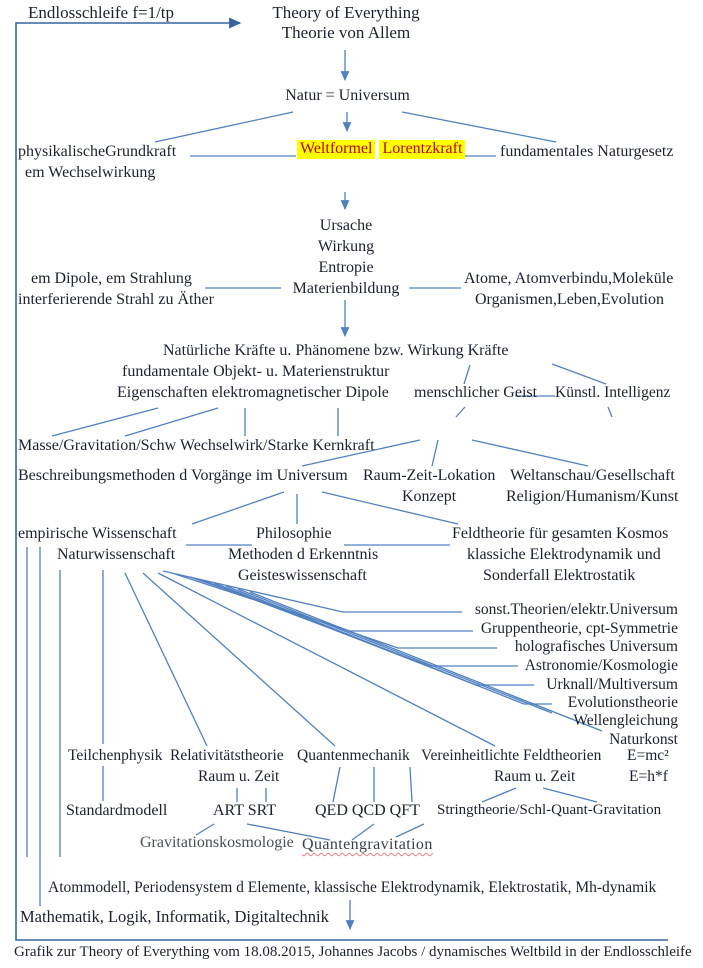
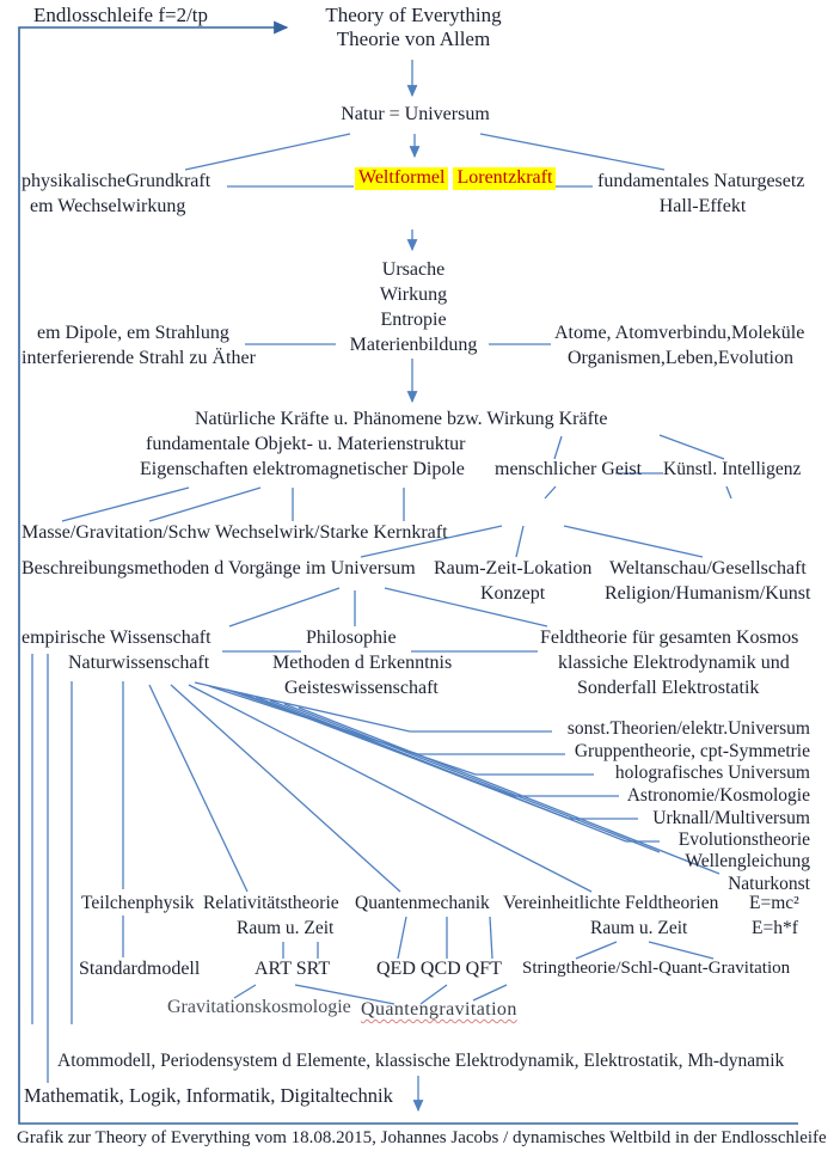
- Endlosschleife f=1/tp
+ Endlosschleife f=2/tp
  Theory of Everything
  Theorie von Allem
  Natur = Universum
  physikalischeGrundkraft
  em Wechselwirkung
  Weltformel Lorentzkraft
  fundamentales Naturgesetz
+ Hall-Effekt
  Ursache
  Wirkung
  Entropie
  Materienbildung
  em Dipole, em Strahlung
  interferierende Strahl zu Äther
  Atome, Atomverbindu,Moleküle
  Organismen,Leben,Evolution
  Natürliche Kräfte u. Phänomene bzw. Wirkung Kräfte
  fundamentale Objekt- u. Materienstruktur
  Eigenschaften elektromagnetischer Dipole
  menschlicher Geist
  Künstl. Intelligenz
  Masse/Gravitation/Schw Wechselwirk/Starke Kernkraft
  Beschreibungsmethoden d Vorgänge im Universum
  Raum-Zeit-Lokation
  Weltanschau/Gesellschaft
  Konzept
  Religion/Humanism/Kunst
  empirische Wissenschaft
  Philosophie
  Feldtheorie für gesamten Kosmos
  Naturwissenschaft
  Methoden d Erkenntnis
  klassiche Elektrodynamik und
  Geisteswissenschaft
  Sonderfall Elektrostatik
  sonst.Theorien/elektr.Universum
  Gruppentheorie, cpt-Symmetrie
  holografisches Universum
  Astronomie/Kosmologie
  Urknall/Multiversum
  Evolutionstheorie
  Wellengleichung
  Naturkonst
  Teilchenphysik
  Relativitätstheorie
  Raum u. Zeit
  Quantenmechanik
  Vereinheitlichte Feldtheorien
  Raum u. Zeit
  E=mc²
  E=h*f
  Standardmodell
  ART SRT
  QED QCD QFT
  Stringtheorie/Schl-Quant-Gravitation
  Gravitationskosmologie
  Quantengravitation
  Atommodell, Periodensystem d Elemente, klassische Elektrodynamik, Elektrostatik, Mh-dynamik
  Mathematik, Logik, Informatik, Digitaltechnik
  Grafik zur Theory of Everything vom 18.08.2015, Johannes Jacobs / dynamisches Weltbild in der Endlosschleife
